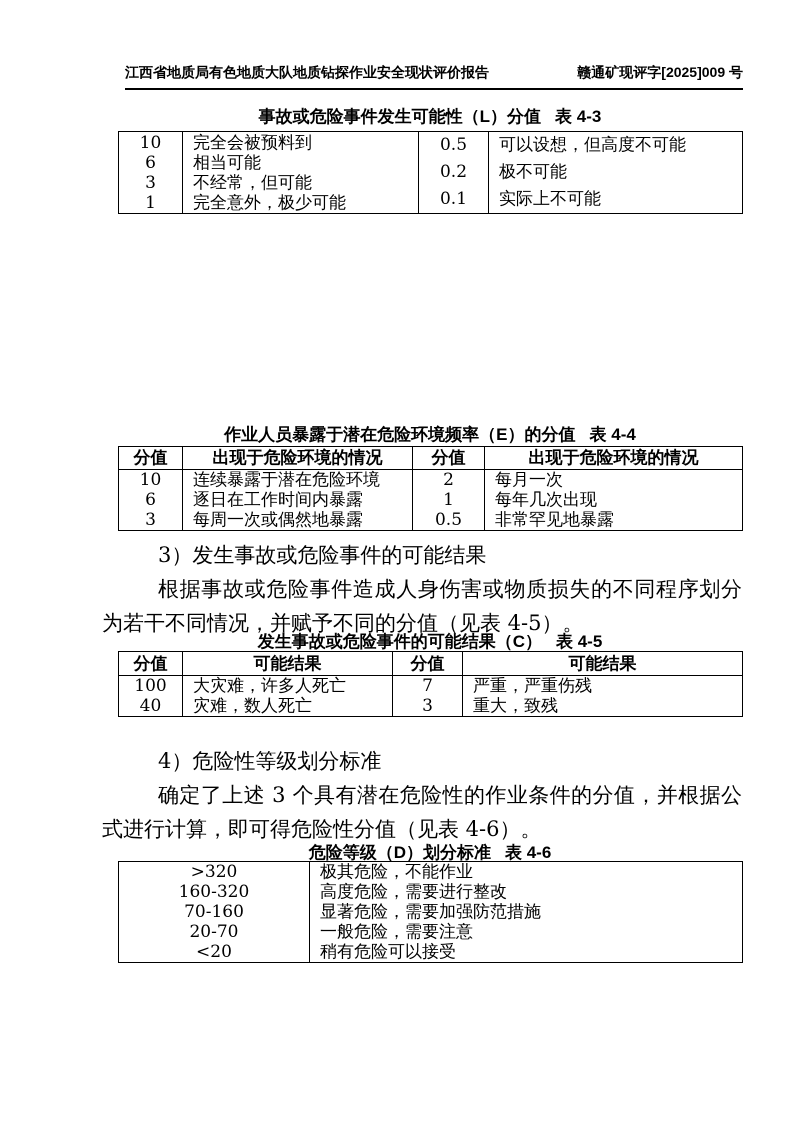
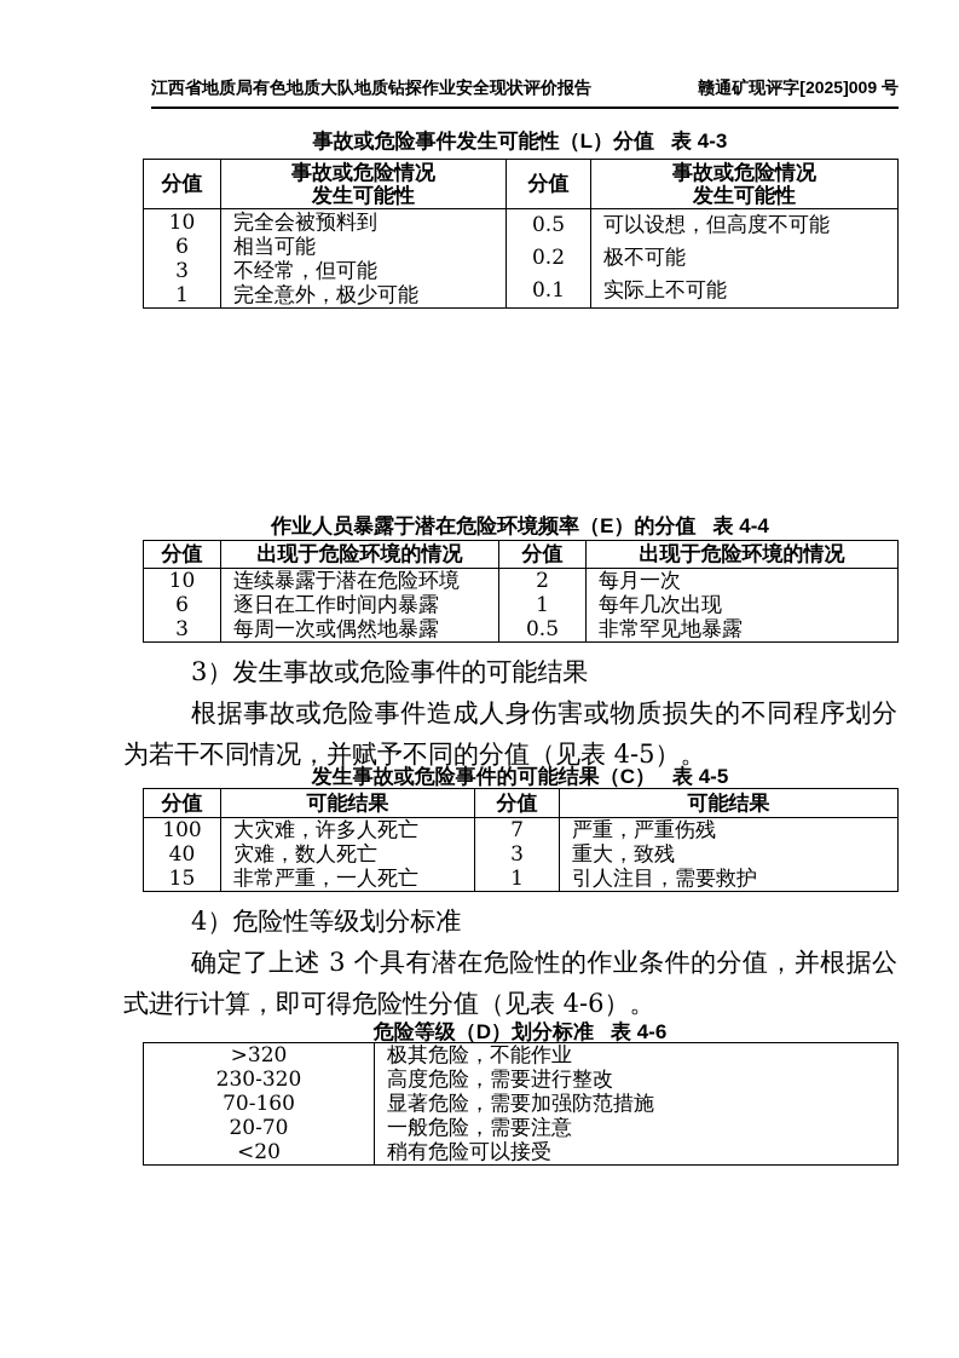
  江西省地质局有色地质大队地质钻探作业安全现状评价报告
  赣通矿现评字[2025]009 号
  事故或危险事件发生可能性（L）分值 表 4-3
+ 分值	事故或危险情况 发生可能性	分值	事故或危险情况 发生可能性
  10 6 3 1	完全会被预料到 相当可能 不经常，但可能 完全意外，极少可能	0.5 0.2 0.1	可以设想，但高度不可能 极不可能 实际上不可能
  作业人员暴露于潜在危险环境频率（E）的分值 表 4-4
  分值	出现于危险环境的情况	分值	出现于危险环境的情况
  10	连续暴露于潜在危险环境	2	每月一次
  6	逐日在工作时间内暴露	1	每年几次出现
  3	每周一次或偶然地暴露	0.5	非常罕见地暴露
  3）发生事故或危险事件的可能结果
  根据事故或危险事件造成人身伤害或物质损失的不同程序划分为若干不同情况，并赋予不同的分值（见表 4-5）。
  发生事故或危险事件的可能结果（C） 表 4-5
  分值	可能结果	分值	可能结果
  100	大灾难，许多人死亡	7	严重，严重伤残
  40	灾难，数人死亡	3	重大，致残
+ 15	非常严重，一人死亡	1	引人注目，需要救护
  4）危险性等级划分标准
  确定了上述 3 个具有潜在危险性的作业条件的分值，并根据公式进行计算，即可得危险性分值（见表 4-6）。
  危险等级（D）划分标准 表 4-6
  >320	极其危险，不能作业
- 160-320	高度危险，需要进行整改
+ 230-320	高度危险，需要进行整改
  70-160	显著危险，需要加强防范措施
  20-70	一般危险，需要注意
  <20	稍有危险可以接受
